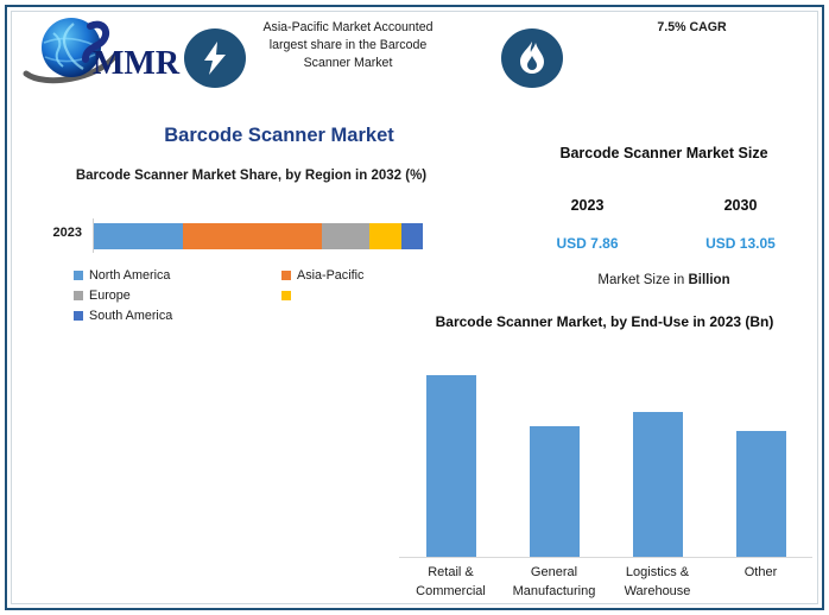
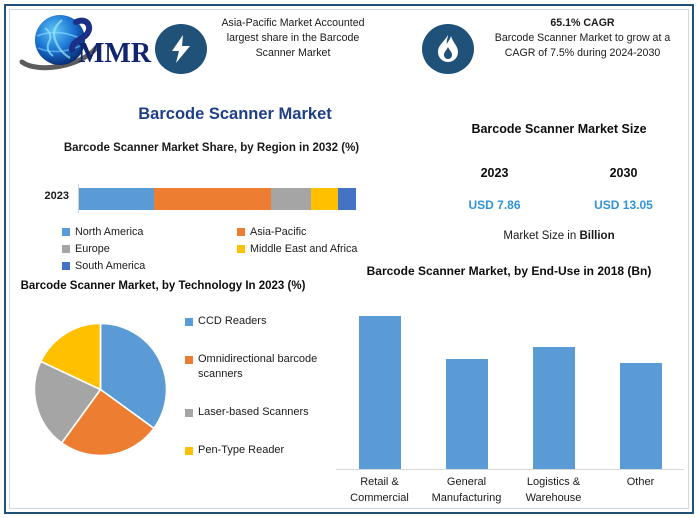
  MMR
  Asia-Pacific Market Accounted largest share in the Barcode Scanner Market
- 7.5% CAGR
+ 65.1% CAGR
+ Barcode Scanner Market to grow at a CAGR of 7.5% during 2024-2030
  Barcode Scanner Market
  Barcode Scanner Market Share, by Region in 2032 (%)
  2023
  North America
  Asia-Pacific
  Europe
+ Middle East and Africa
  South America
  Barcode Scanner Market Size
  2023
  2030
  USD 7.86
  USD 13.05
  Market Size in Billion
+ Barcode Scanner Market, by Technology In 2023 (%)
+ CCD Readers
+ Omnidirectional barcode scanners
+ Laser-based Scanners
+ Pen-Type Reader
- Barcode Scanner Market, by End-Use in 2023 (Bn)
+ Barcode Scanner Market, by End-Use in 2018 (Bn)
  Retail & Commercial
  General Manufacturing
  Logistics & Warehouse
  Other
